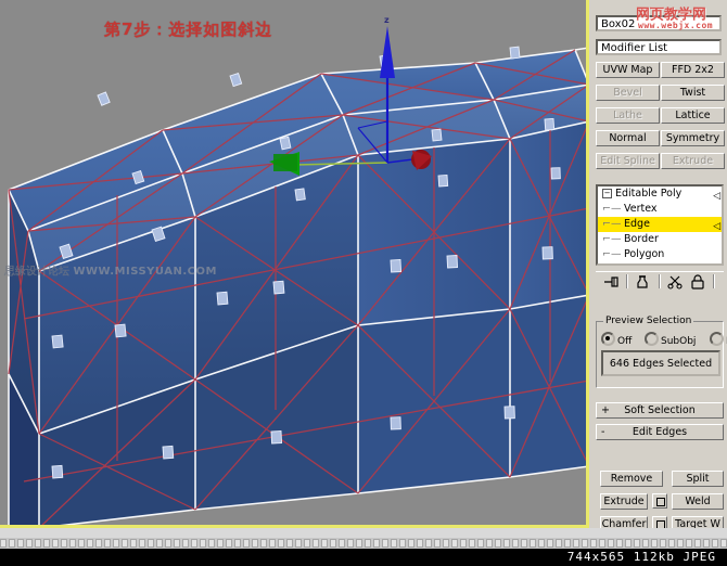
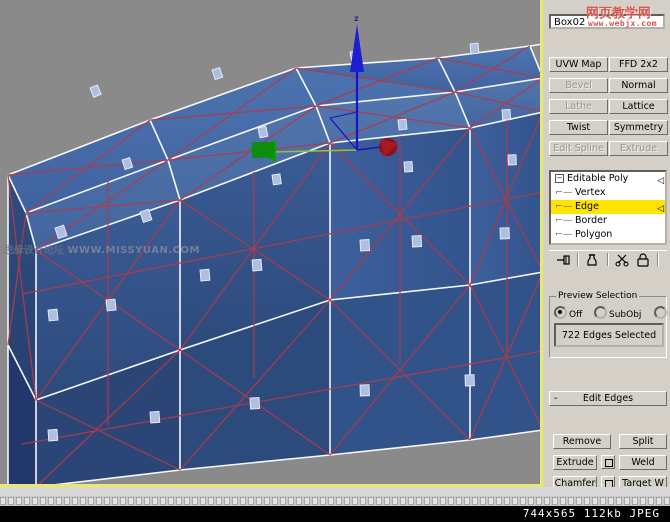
- 第7步：选择如图斜边
  z
  思缘设计论坛 WWW.MISSYUAN.COM
  Box02
- Modifier List
  UVW Map
  FFD 2x2
  Bevel
- Twist
+ Normal
  Lathe
  Lattice
- Normal
+ Twist
  Symmetry
  Edit Spline
  Extrude
  − Editable Poly
  ◁
  ⌐— Vertex
  ⌐— Edge
  ◁
  ⌐— Border
  ⌐— Polygon
  Preview Selection
  Off
  SubObj
- 646 Edges Selected
+ 722 Edges Selected
- +
- Soft Selection
  -
  Edit Edges
  Remove
  Split
  Extrude
  Weld
  Chamfer
  Target W
  网页教学网
  www.webjx.com
  744x565 112kb JPEG
